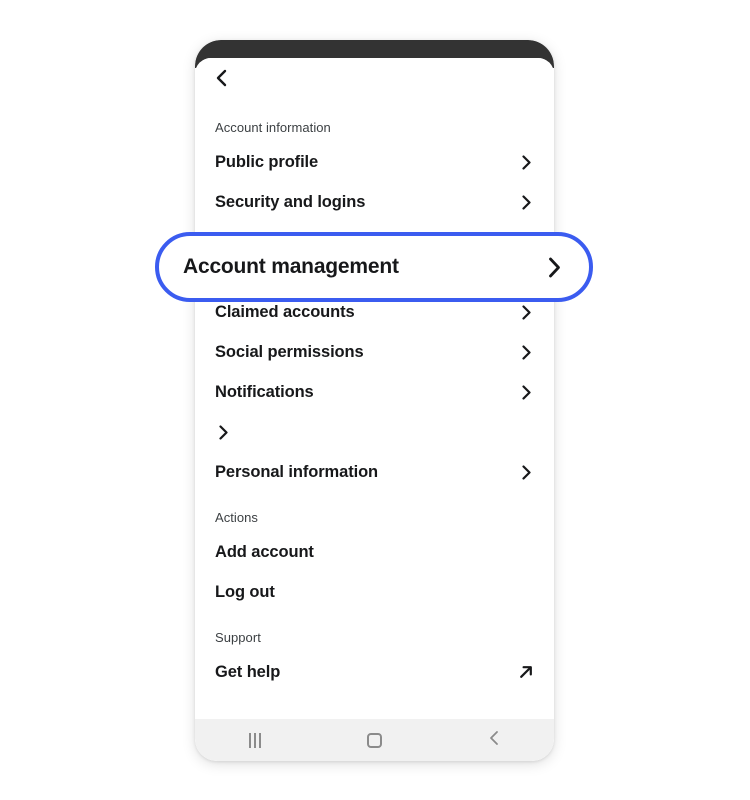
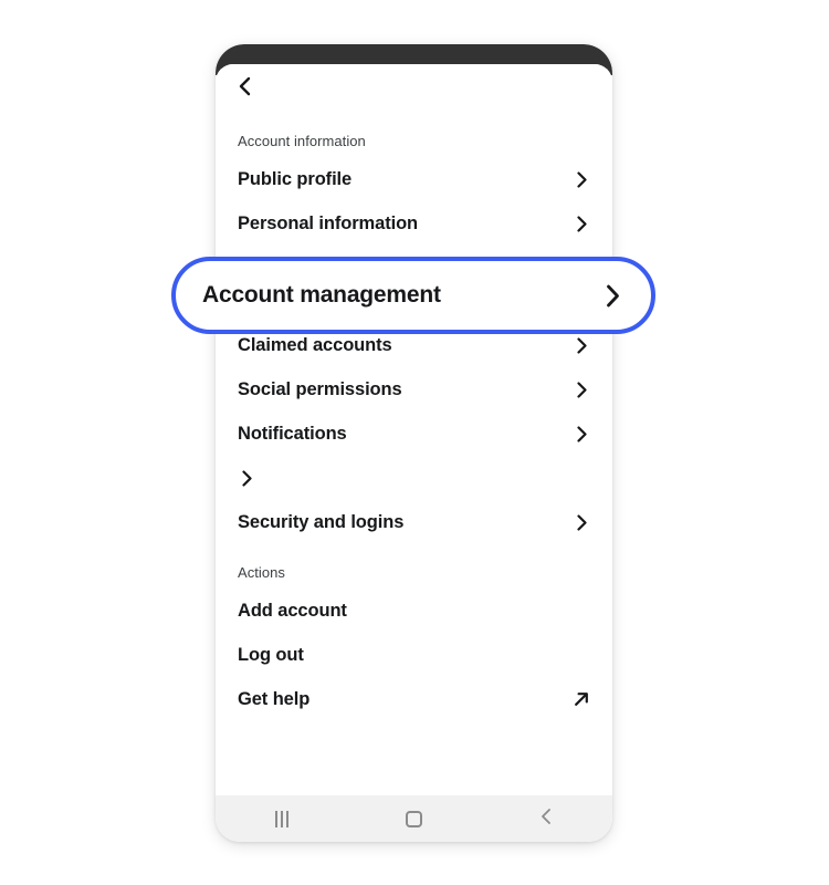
  Account information
  Public profile
- Security and logins
+ Personal information
  Claimed accounts
  Social permissions
  Notifications
- Personal information
+ Security and logins
  Actions
  Add account
  Log out
- Support
  Get help
  Account management
